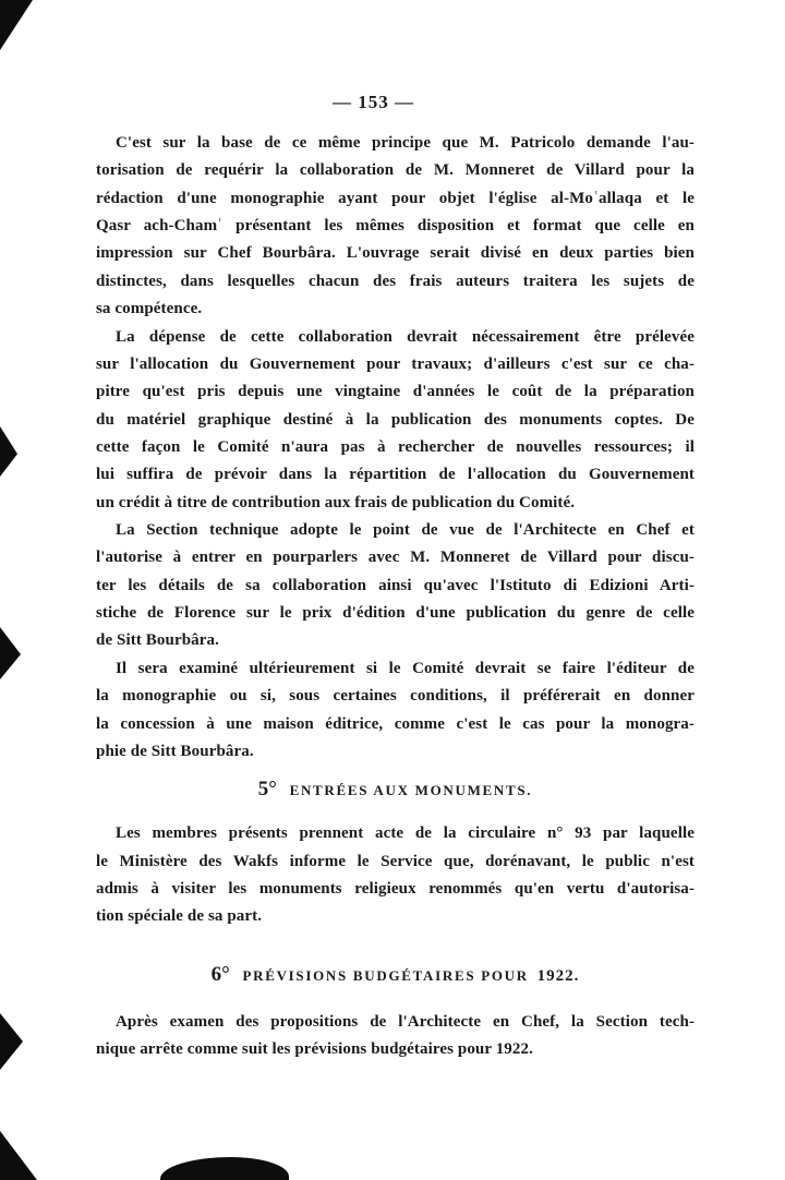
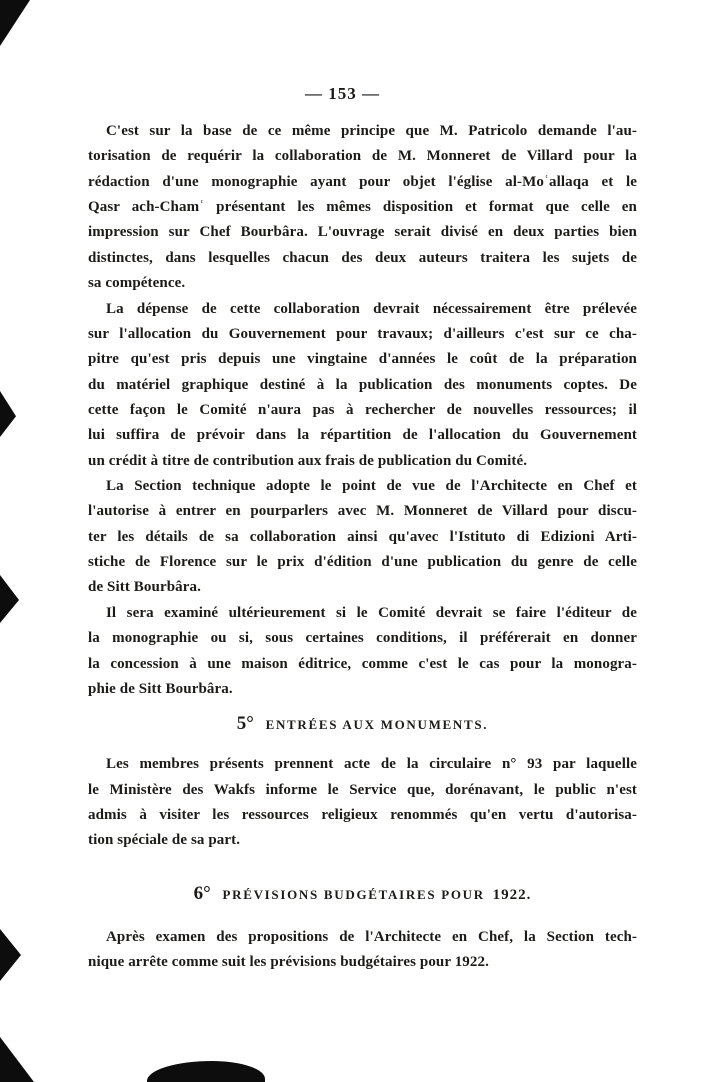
  — 153 —
  C'est sur la base de ce même principe que M. Patricolo demande l'au-
  torisation de requérir la collaboration de M. Monneret de Villard pour la
  rédaction d'une monographie ayant pour objet l'église al-Moʿallaqa et le
  Qasr ach-Chamʿ présentant les mêmes disposition et format que celle en
  impression sur Chef Bourbâra. L'ouvrage serait divisé en deux parties bien
- distinctes, dans lesquelles chacun des frais auteurs traitera les sujets de
+ distinctes, dans lesquelles chacun des deux auteurs traitera les sujets de
  sa compétence.
  La dépense de cette collaboration devrait nécessairement être prélevée
  sur l'allocation du Gouvernement pour travaux; d'ailleurs c'est sur ce cha-
  pitre qu'est pris depuis une vingtaine d'années le coût de la préparation
  du matériel graphique destiné à la publication des monuments coptes. De
  cette façon le Comité n'aura pas à rechercher de nouvelles ressources; il
  lui suffira de prévoir dans la répartition de l'allocation du Gouvernement
  un crédit à titre de contribution aux frais de publication du Comité.
  La Section technique adopte le point de vue de l'Architecte en Chef et
  l'autorise à entrer en pourparlers avec M. Monneret de Villard pour discu-
  ter les détails de sa collaboration ainsi qu'avec l'Istituto di Edizioni Arti-
  stiche de Florence sur le prix d'édition d'une publication du genre de celle
  de Sitt Bourbâra.
  Il sera examiné ultérieurement si le Comité devrait se faire l'éditeur de
  la monographie ou si, sous certaines conditions, il préférerait en donner
  la concession à une maison éditrice, comme c'est le cas pour la monogra-
  phie de Sitt Bourbâra.
  5° ENTRÉES AUX MONUMENTS.
  Les membres présents prennent acte de la circulaire n° 93 par laquelle
  le Ministère des Wakfs informe le Service que, dorénavant, le public n'est
- admis à visiter les monuments religieux renommés qu'en vertu d'autorisa-
+ admis à visiter les ressources religieux renommés qu'en vertu d'autorisa-
  tion spéciale de sa part.
  6° PRÉVISIONS BUDGÉTAIRES POUR 1922.
  Après examen des propositions de l'Architecte en Chef, la Section tech-
  nique arrête comme suit les prévisions budgétaires pour 1922.
